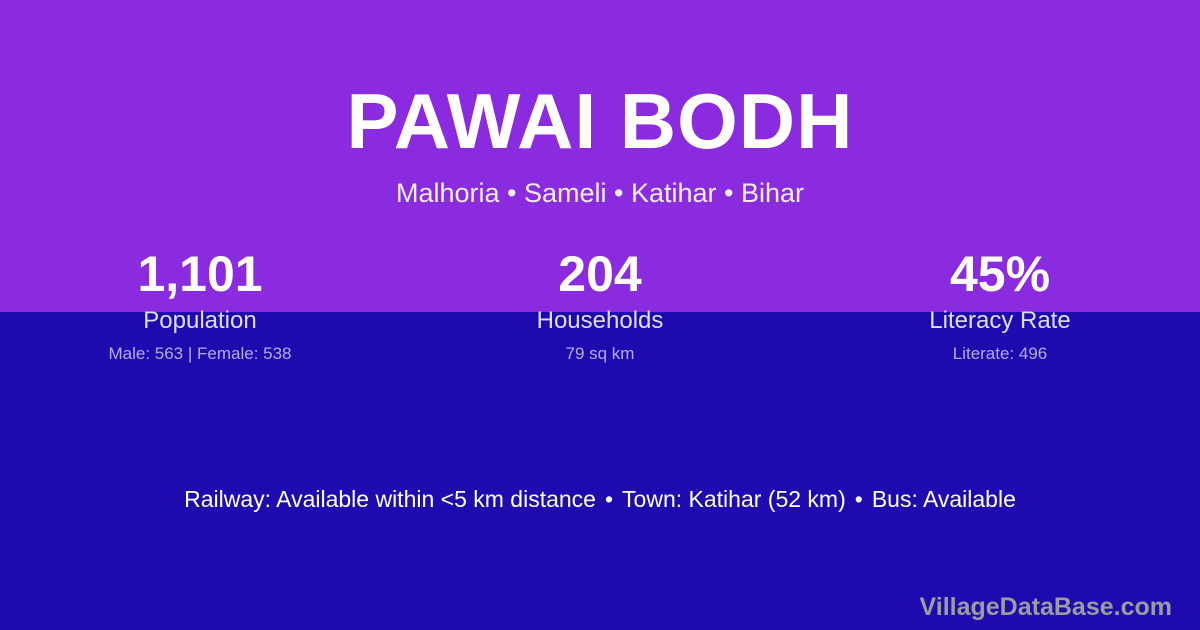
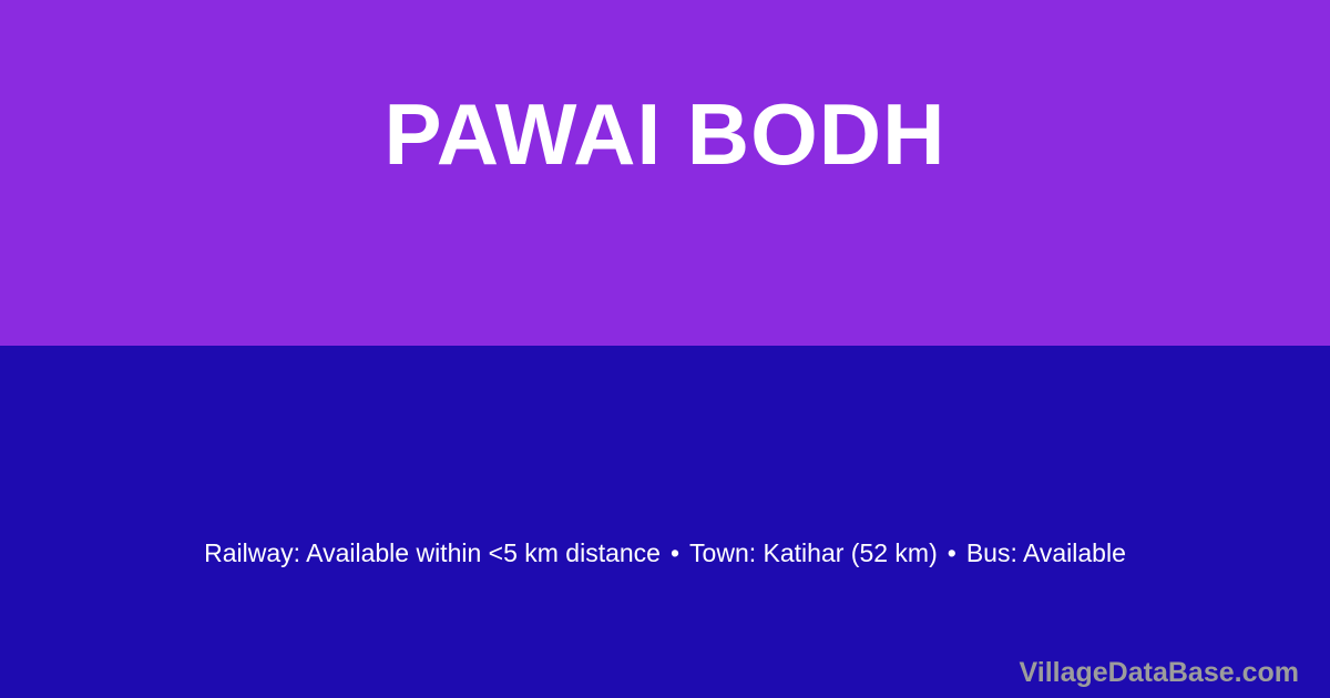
  PAWAI BODH
- Malhoria • Sameli • Katihar • Bihar
- 1,101
- Population
- Male: 563 | Female: 538
- 204
- Households
- 79 sq km
- 45%
- Literacy Rate
- Literate: 496
  Railway: Available within <5 km distance • Town: Katihar (52 km) • Bus: Available
  VillageDataBase.com
